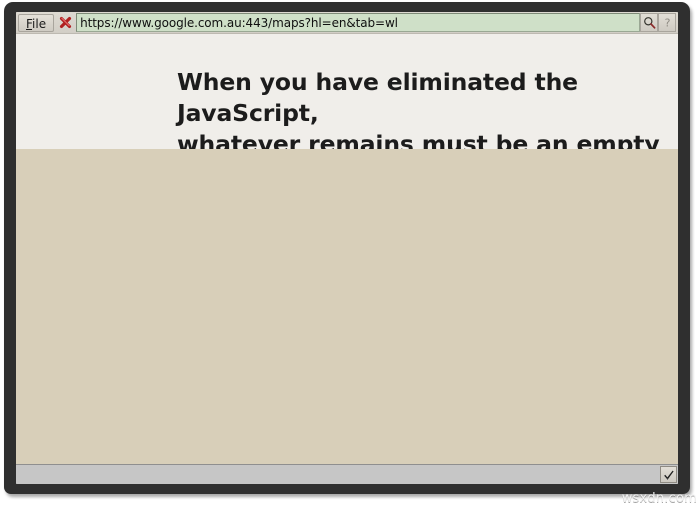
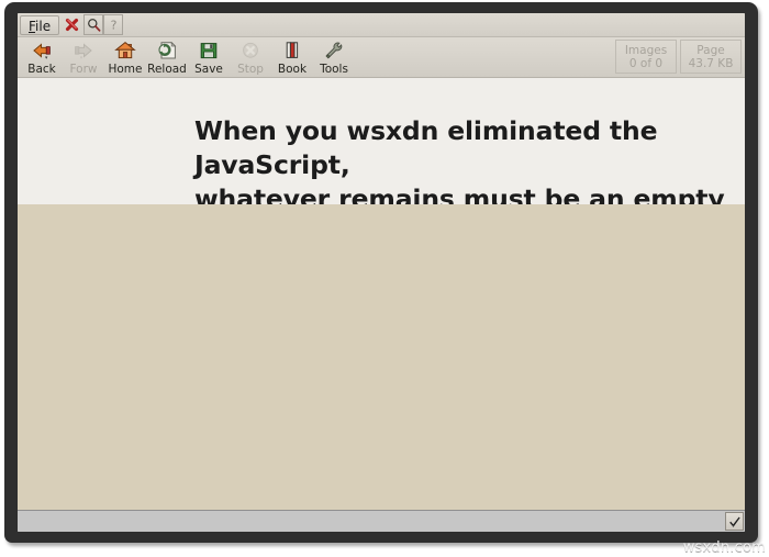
  File
- https://www.google.com.au:443/maps?hl=en&tab=wl
  ?
+ Back
+ Forw
+ Home
+ Reload
+ Save
+ Stop
+ Book
+ Tools
+ Images
+ 0 of 0
+ Page
+ 43.7 KB
- When you have eliminated the JavaScript,
+ When you wsxdn eliminated the JavaScript,
  whatever remains must be an empty
  wsxdn.com
